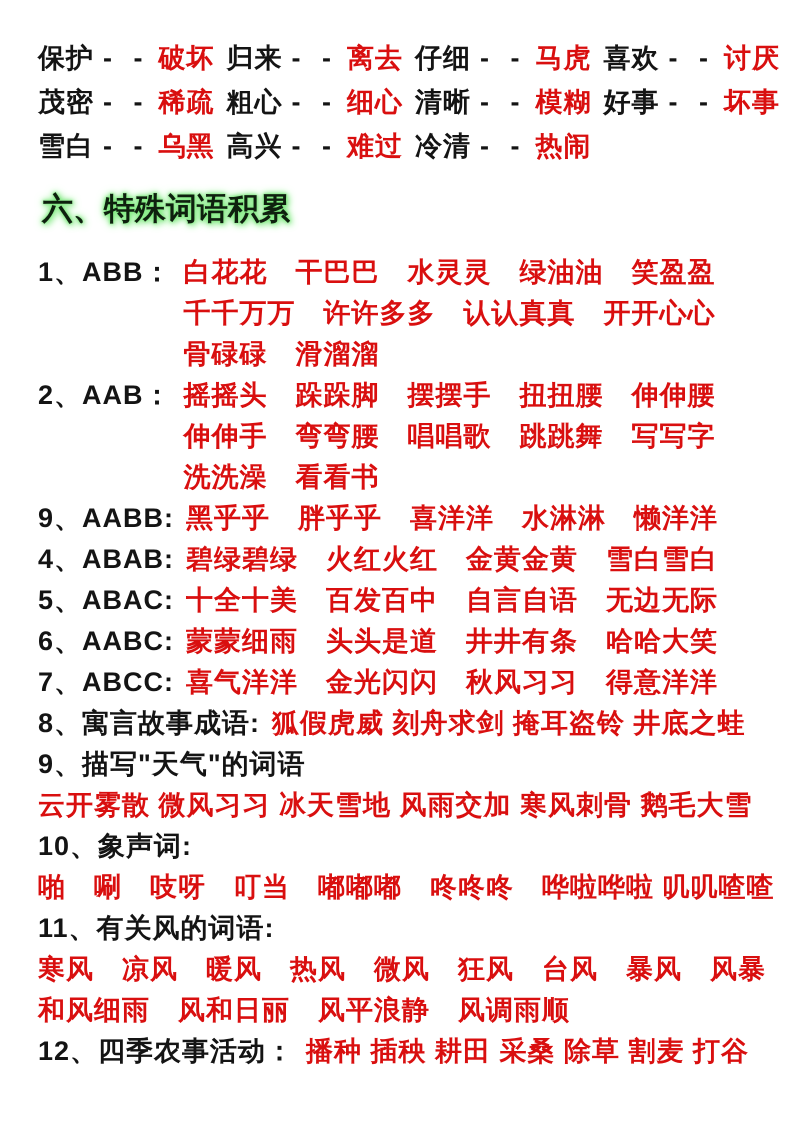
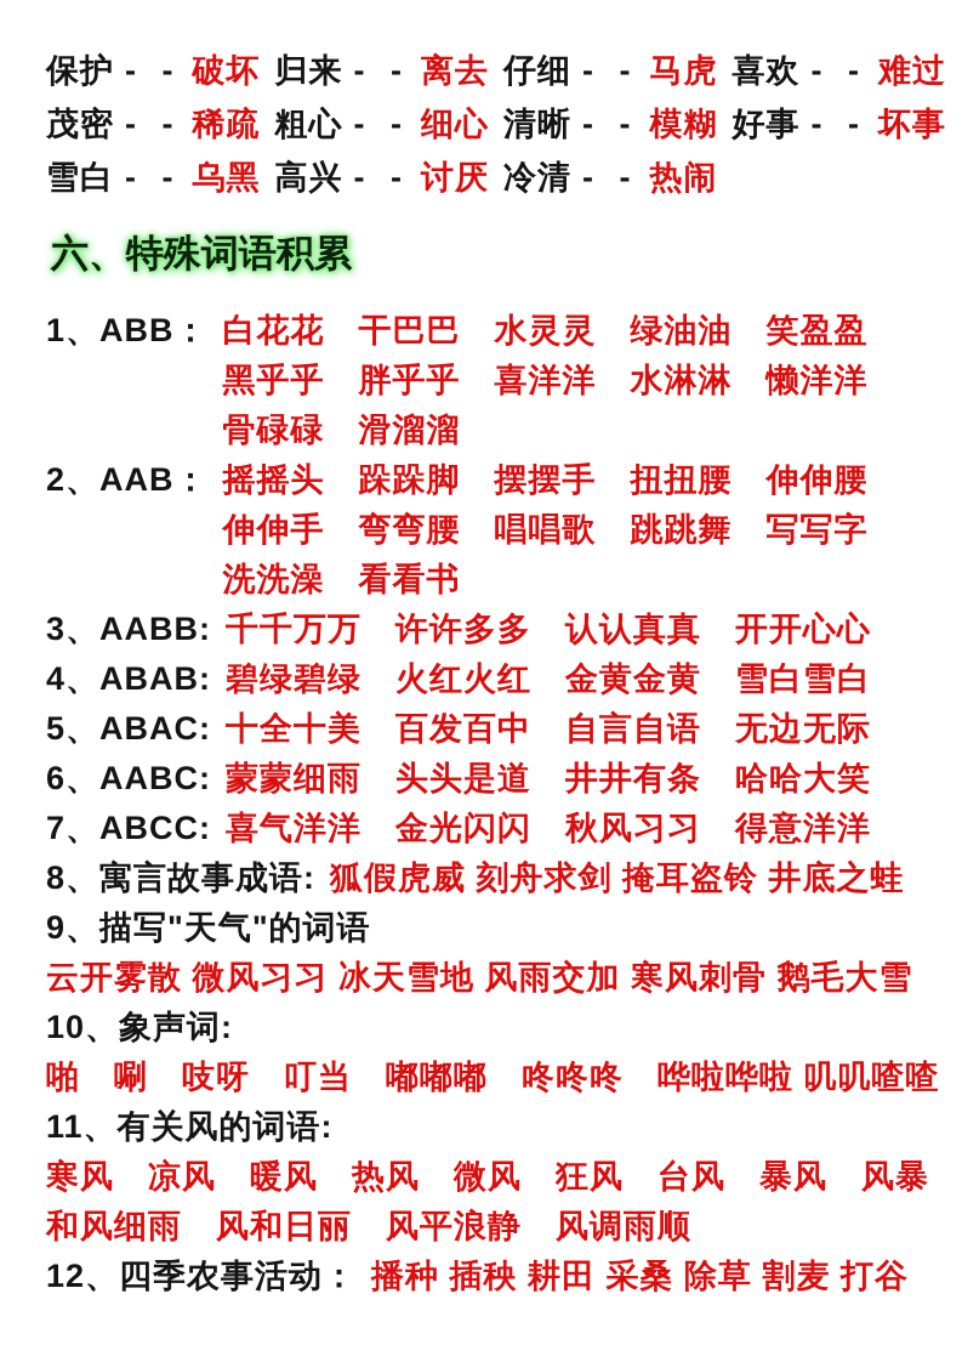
  保护 - - 破坏
  归来 - - 离去
  仔细 - - 马虎
- 喜欢 - - 讨厌
+ 喜欢 - - 难过
  茂密 - - 稀疏
  粗心 - - 细心
  清晰 - - 模糊
  好事 - - 坏事
  雪白 - - 乌黑
- 高兴 - - 难过
+ 高兴 - - 讨厌
  冷清 - - 热闹
  六、特殊词语积累
  1、ABB：
  白花花 干巴巴 水灵灵 绿油油 笑盈盈
- 千千万万 许许多多 认认真真 开开心心
+ 黑乎乎 胖乎乎 喜洋洋 水淋淋 懒洋洋
  骨碌碌 滑溜溜
  2、AAB：
  摇摇头 跺跺脚 摆摆手 扭扭腰 伸伸腰
  伸伸手 弯弯腰 唱唱歌 跳跳舞 写写字
  洗洗澡 看看书
- 9、AABB:
+ 3、AABB:
- 黑乎乎 胖乎乎 喜洋洋 水淋淋 懒洋洋
+ 千千万万 许许多多 认认真真 开开心心
  4、ABAB:
  碧绿碧绿 火红火红 金黄金黄 雪白雪白
  5、ABAC:
  十全十美 百发百中 自言自语 无边无际
  6、AABC:
  蒙蒙细雨 头头是道 井井有条 哈哈大笑
  7、ABCC:
  喜气洋洋 金光闪闪 秋风习习 得意洋洋
  8、寓言故事成语:
  狐假虎威 刻舟求剑 掩耳盗铃 井底之蛙
  9、描写"天气"的词语
  云开雾散 微风习习 冰天雪地 风雨交加 寒风刺骨 鹅毛大雪
  10、象声词:
  啪 唰 吱呀 叮当 嘟嘟嘟 咚咚咚 哗啦哗啦 叽叽喳喳
  11、有关风的词语:
  寒风 凉风 暖风 热风 微风 狂风 台风 暴风 风暴
  和风细雨 风和日丽 风平浪静 风调雨顺
  12、四季农事活动：
  播种 插秧 耕田 采桑 除草 割麦 打谷
